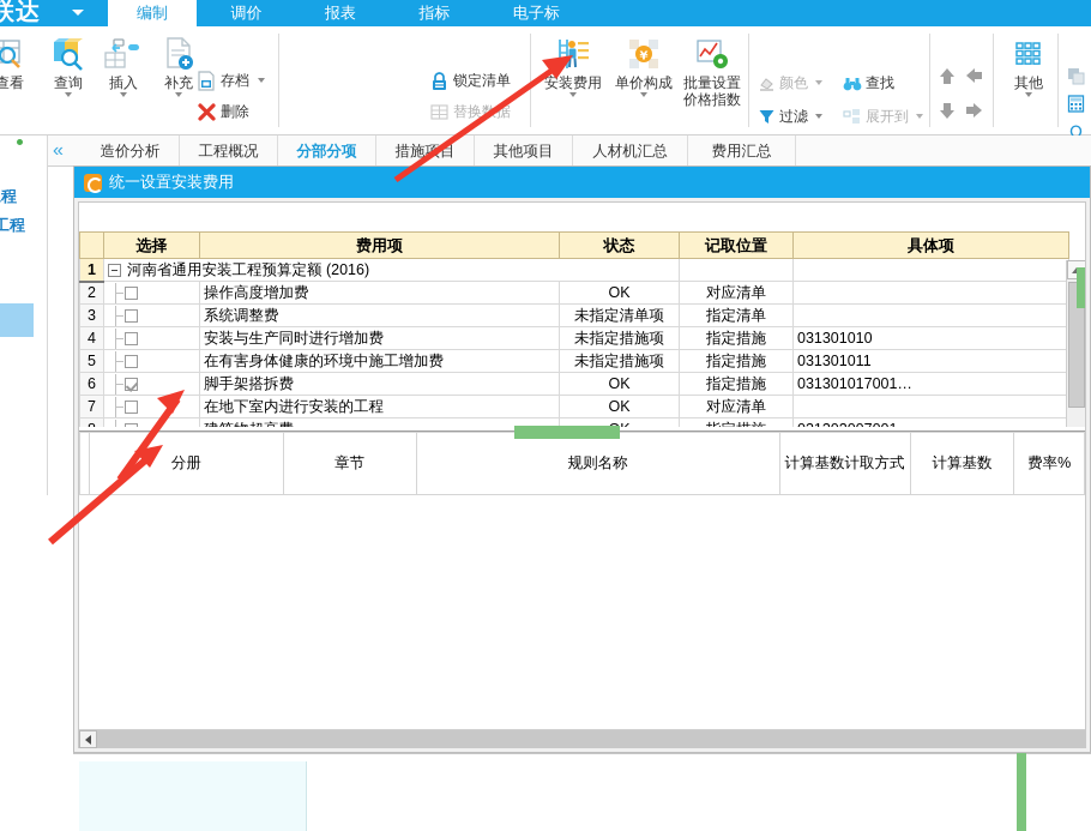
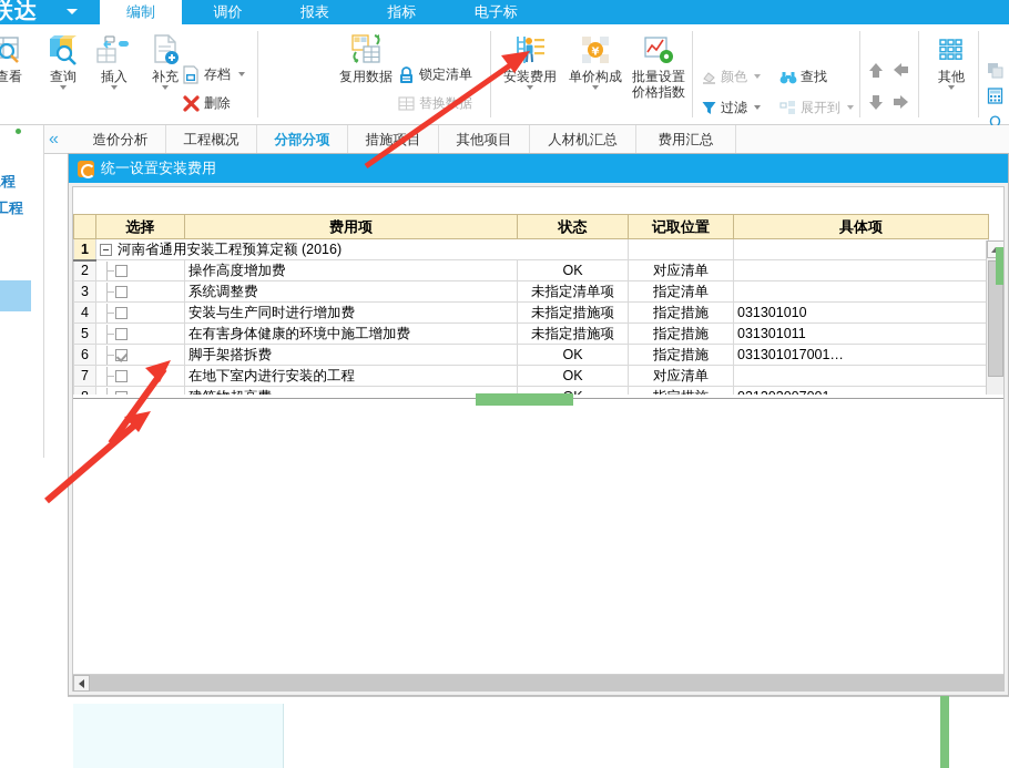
  联达
  编制 调价 报表 指标 电子标
  查看
  查询
  插入
  补充
  存档
  删除
+ 复用数据
  锁定清单
  替换据
  安装费用
  ¥
  单价构成
  批量设置
  价格指数
  颜色
  查找
  过滤
  展开到
  其他
  Ω
  «
  造价分析
  工程概况
  分部分项
  措施目
  其他项目
  人材机汇总
  费用汇总
  统一设置安装费用
  	选择	费用项	状态	记取位置	具体项
  1	河南省通用安装工程预算定额 (2016)
  2		操作高度增加费	OK	对应清单
  3		系统调整费	未指定清单项	指定清单
  4		安装与生产同时进行增加费	未指定措施项	指定措施	031301010
  5		在有害身体健康的环境中施工增加费	未指定措施项	指定措施	031301011
  6		脚手架搭拆费	OK	指定措施	031301017001…
  7		在地下室内进行安装的工程	OK	对应清单
- 	分册	章节	规则名称	计算基数计取方式	计算基数	费率%
